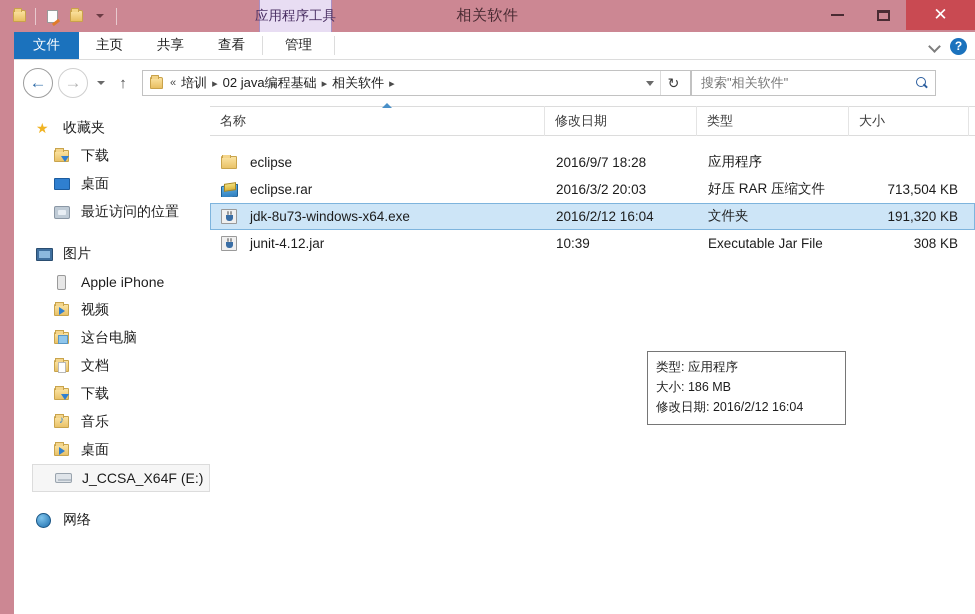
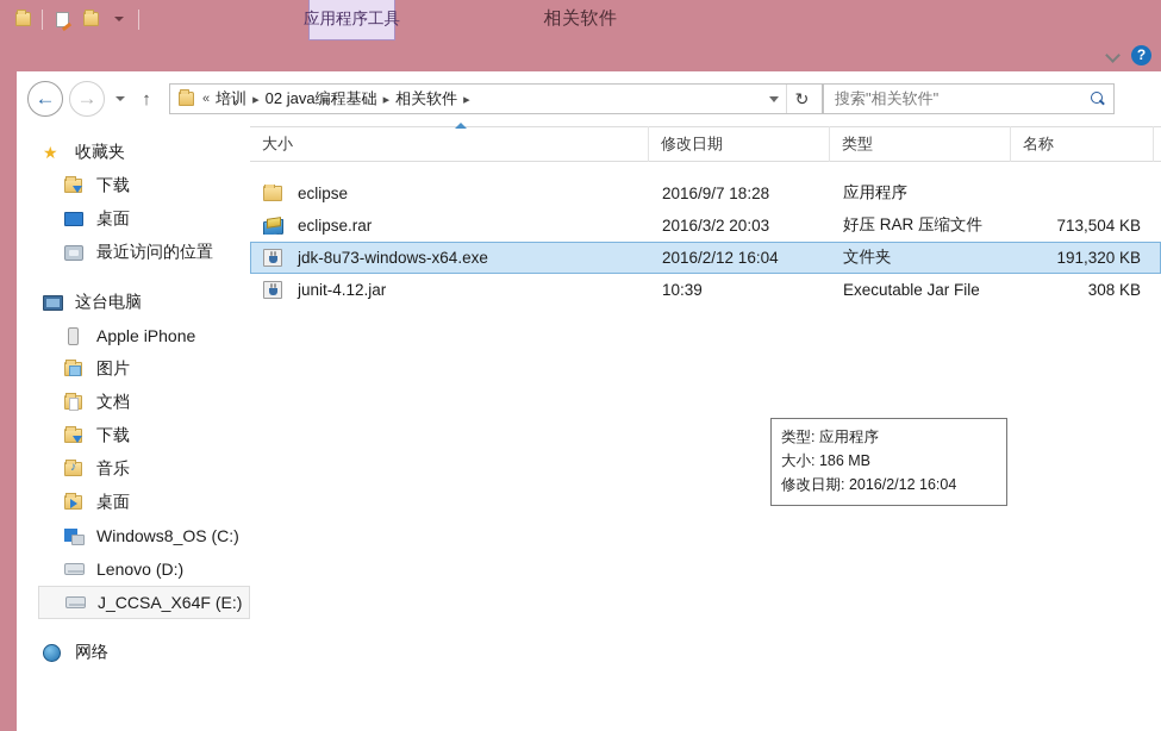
  相关软件
  应用程序工具
- ✕
- 文件
- 主页
- 共享
- 查看
- 管理
  ?
  ←
  →
  ↑
  «
  培训
  ▸
  02 java编程基础
  ▸
  相关软件
  ▸
  ↻
  搜索"相关软件"
  ★
  收藏夹
  下载
  桌面
  最近访问的位置
- 图片
+ 这台电脑
  Apple iPhone
- 视频
- 这台电脑
+ 图片
  文档
  下载
  音乐
  桌面
+ Windows8_OS (C:)
+ Lenovo (D:)
  J_CCSA_X64F (E:)
  网络
- 名称
+ 大小
  修改日期
  类型
- 大小
+ 名称
  eclipse
  2016/9/7 18:28
  应用程序
  eclipse.rar
  2016/3/2 20:03
  好压 RAR 压缩文件
  713,504 KB
  jdk-8u73-windows-x64.exe
  2016/2/12 16:04
  文件夹
  191,320 KB
  junit-4.12.jar
  10:39
  Executable Jar File
  308 KB
  类型: 应用程序
  大小: 186 MB
  修改日期: 2016/2/12 16:04
